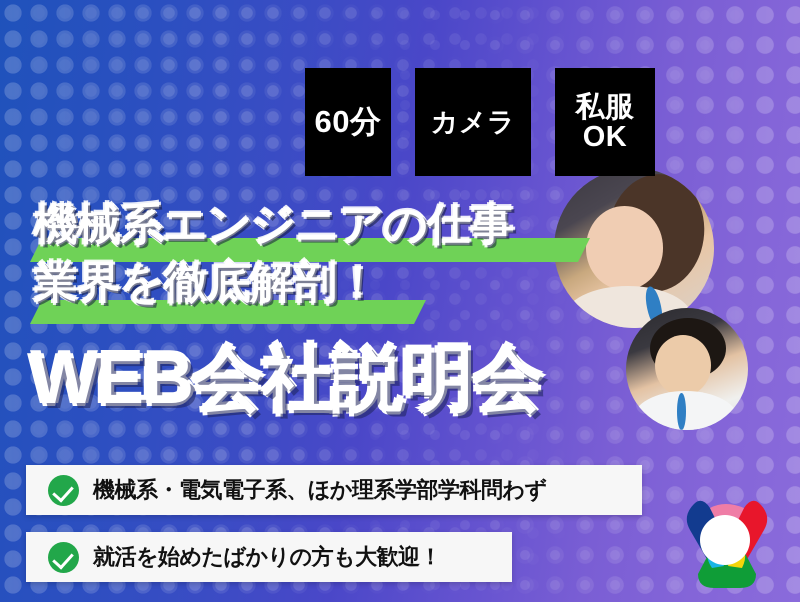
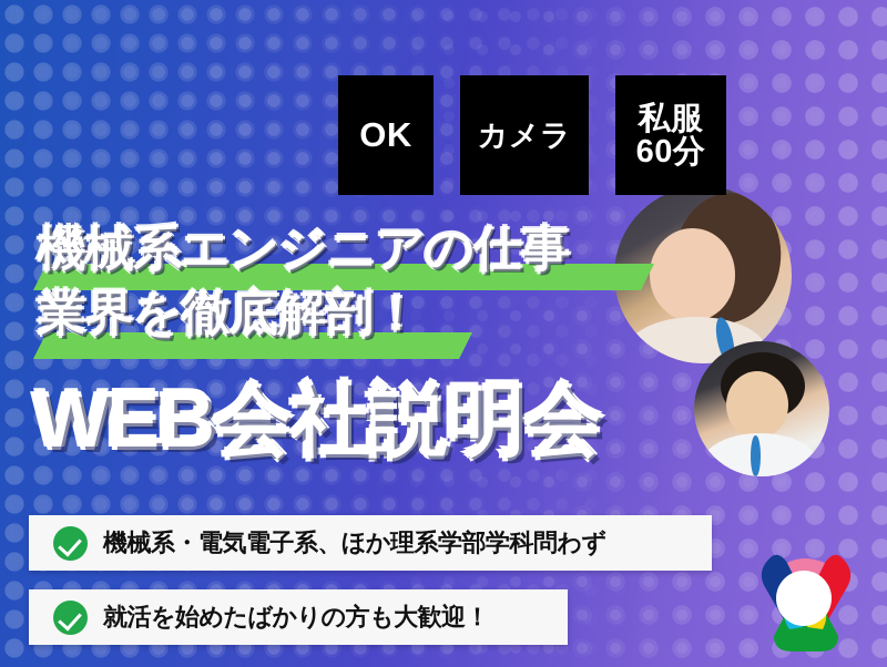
- 60分
+ OK
  カメラ
  私服
- OK
+ 60分
  機械系エンジニアの仕事
  業界を徹底解剖！
  WEB会社説明会
  機械系・電気電子系、ほか理系学部学科問わず
  就活を始めたばかりの方も大歓迎！
